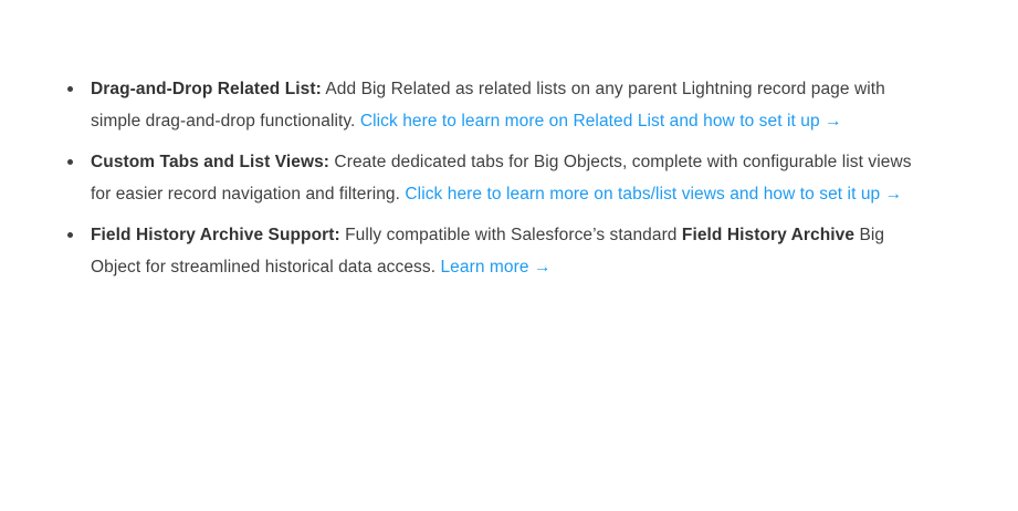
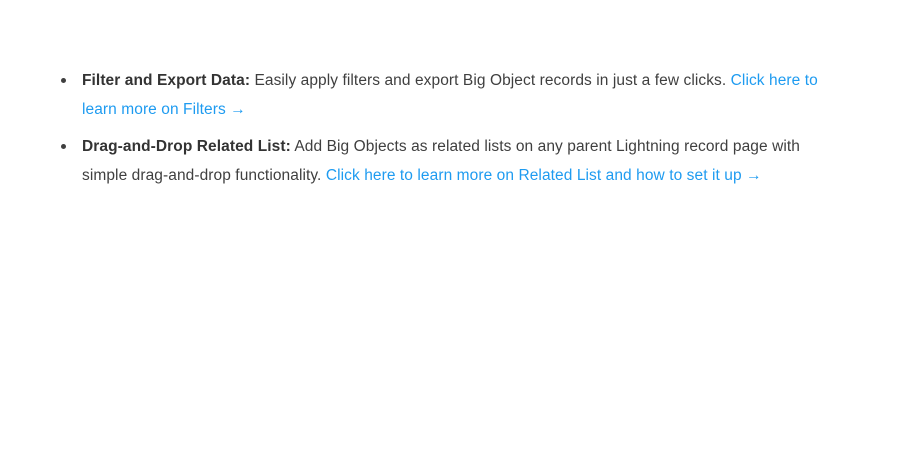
+ Filter and Export Data: Easily apply filters and export Big Object records in just a few clicks. Click here to learn more on Filters →
- Drag-and-Drop Related List: Add Big Related as related lists on any parent Lightning record page with simple drag-and-drop functionality. Click here to learn more on Related List and how to set it up →
+ Drag-and-Drop Related List: Add Big Objects as related lists on any parent Lightning record page with simple drag-and-drop functionality. Click here to learn more on Related List and how to set it up →
- Custom Tabs and List Views: Create dedicated tabs for Big Objects, complete with configurable list views for easier record navigation and filtering. Click here to learn more on tabs/list views and how to set it up →
- Field History Archive Support: Fully compatible with Salesforce’s standard Field History Archive Big Object for streamlined historical data access. Learn more →
